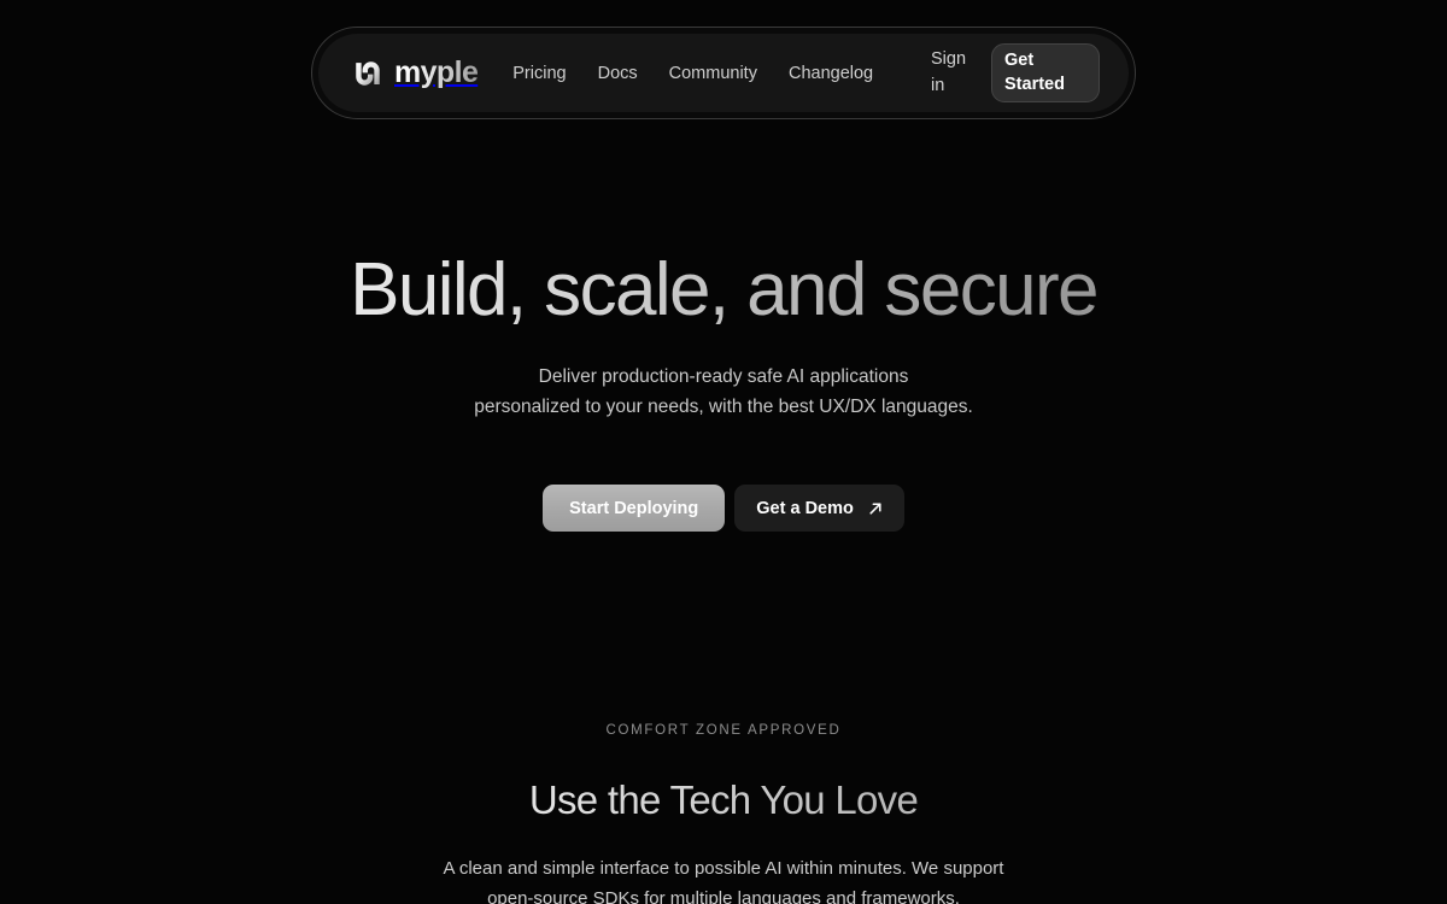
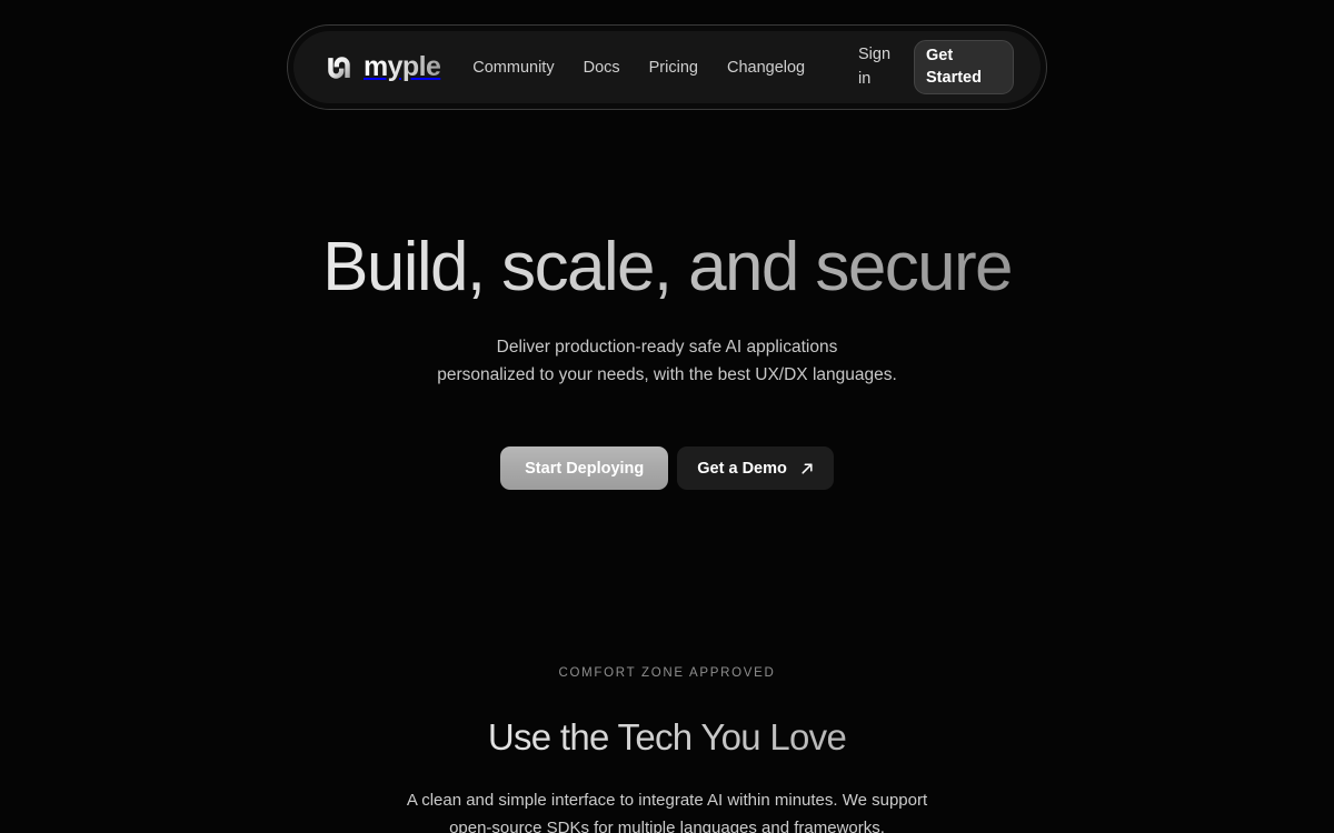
  myple
- Pricing
+ Community
  Docs
- Community
+ Pricing
  Changelog
  Sign in
  Get Started
  Build, scale, and secure
  Deliver production-ready safe AI applications
  personalized to your needs, with the best UX/DX languages.
  Start Deploying
  Get a Demo
  COMFORT ZONE APPROVED
  Use the Tech You Love
- A clean and simple interface to possible AI within minutes. We support
+ A clean and simple interface to integrate AI within minutes. We support
  open-source SDKs for multiple languages and frameworks.
